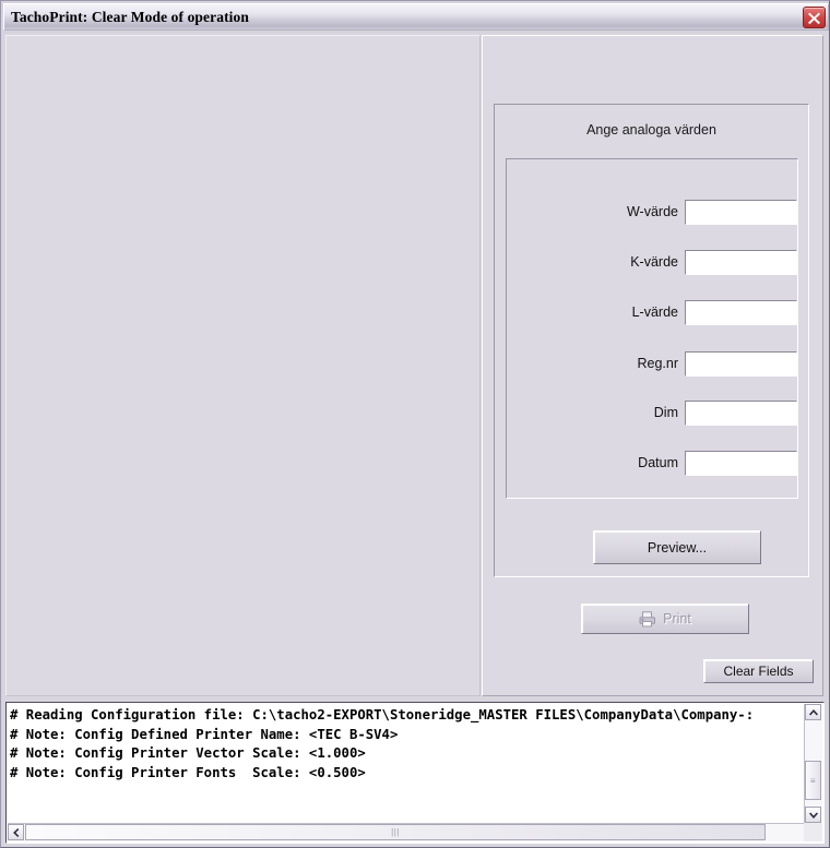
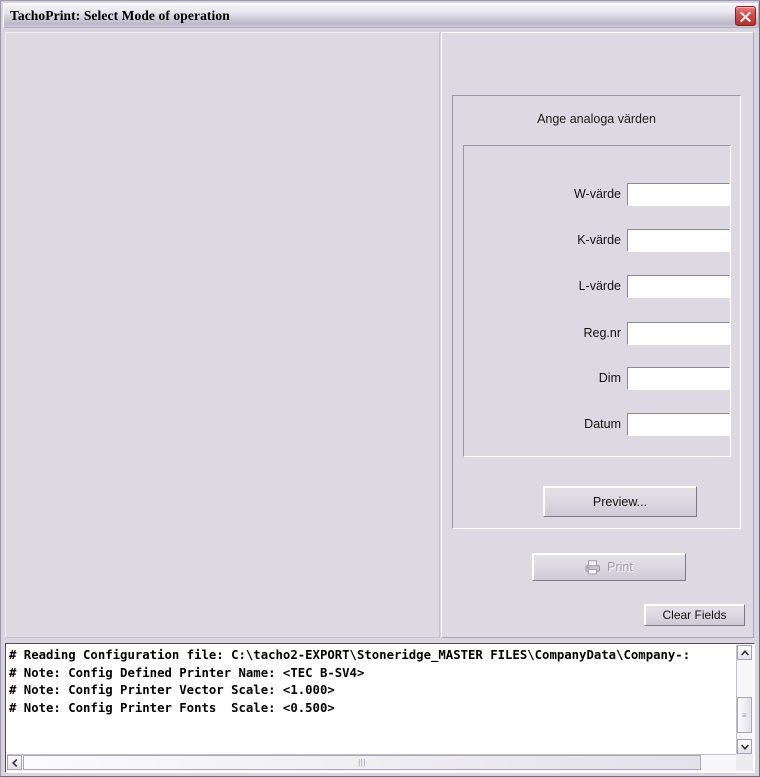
- TachoPrint: Clear Mode of operation
+ TachoPrint: Select Mode of operation
  Ange analoga värden
  W-värde
  K-värde
  L-värde
  Reg.nr
  Dim
  Datum
  Preview...
  Print
  Clear Fields
  # Reading Configuration file: C:\tacho2-EXPORT\Stoneridge_MASTER FILES\CompanyData\Company-:
  # Note: Config Defined Printer Name: <TEC B-SV4>
  # Note: Config Printer Vector Scale: <1.000>
  # Note: Config Printer Fonts Scale: <0.500>
  ≡
  |||
